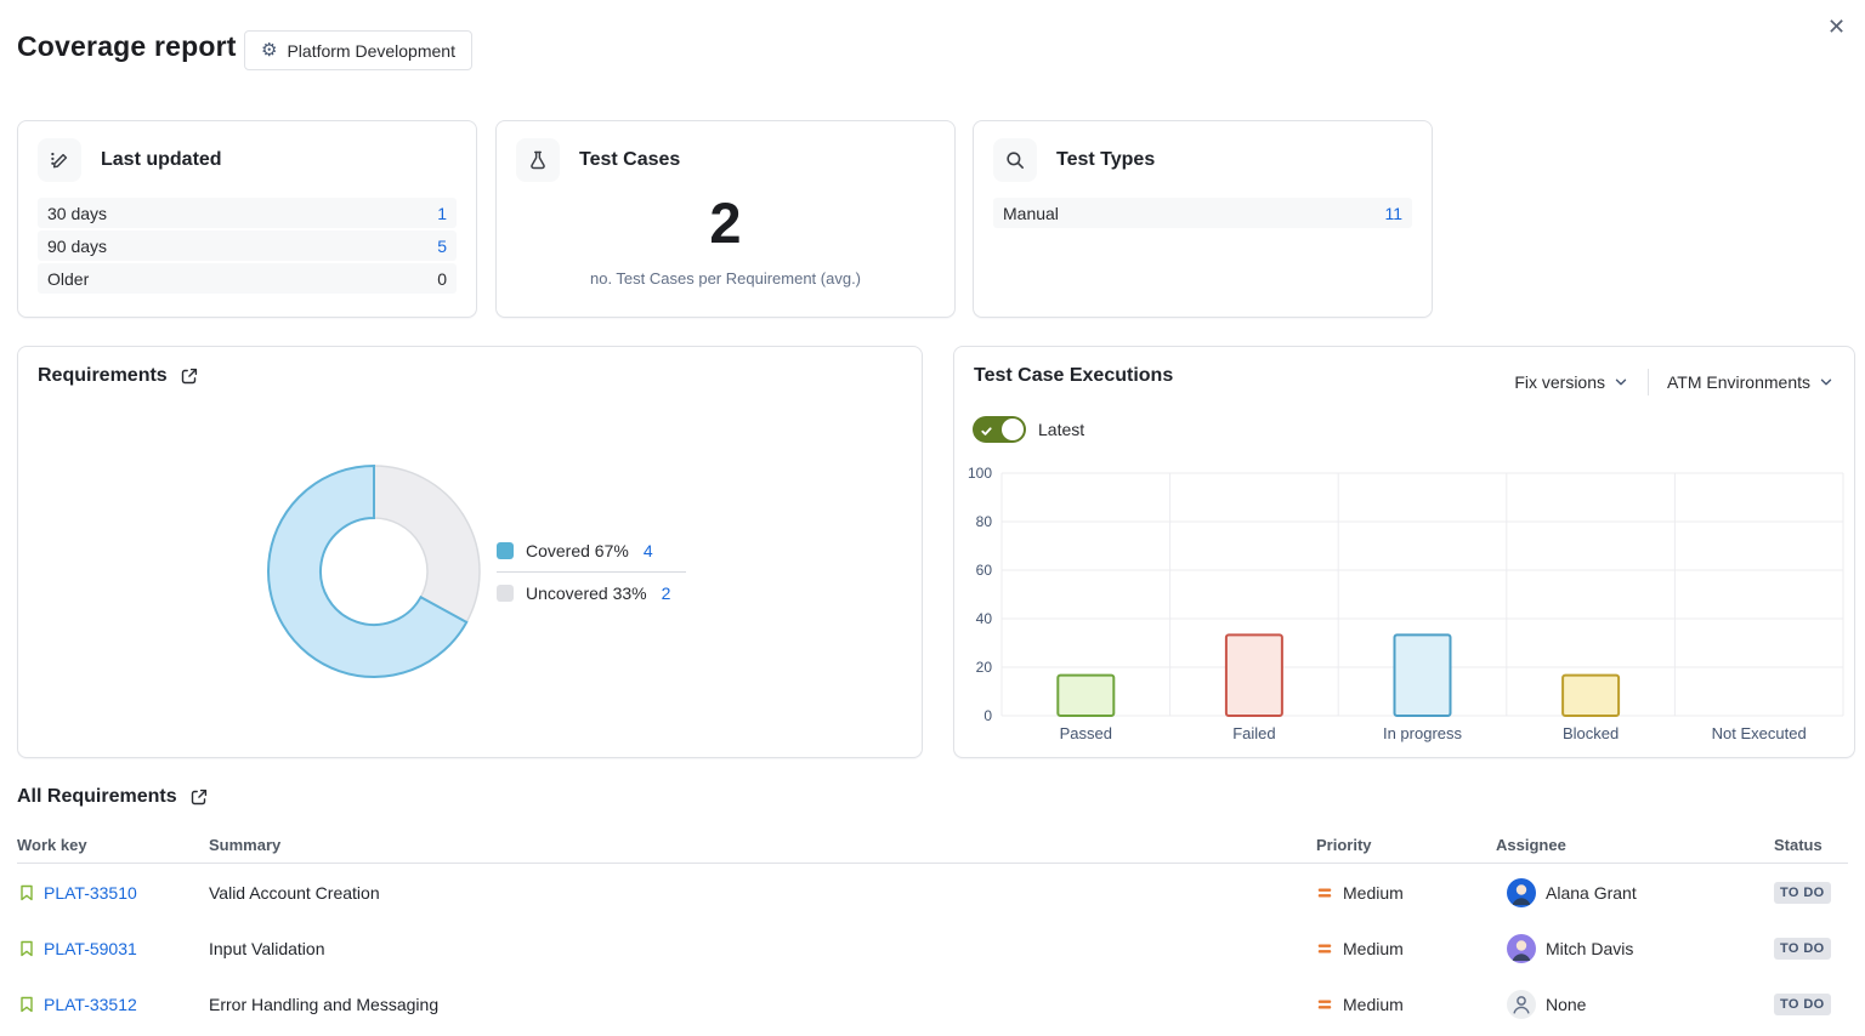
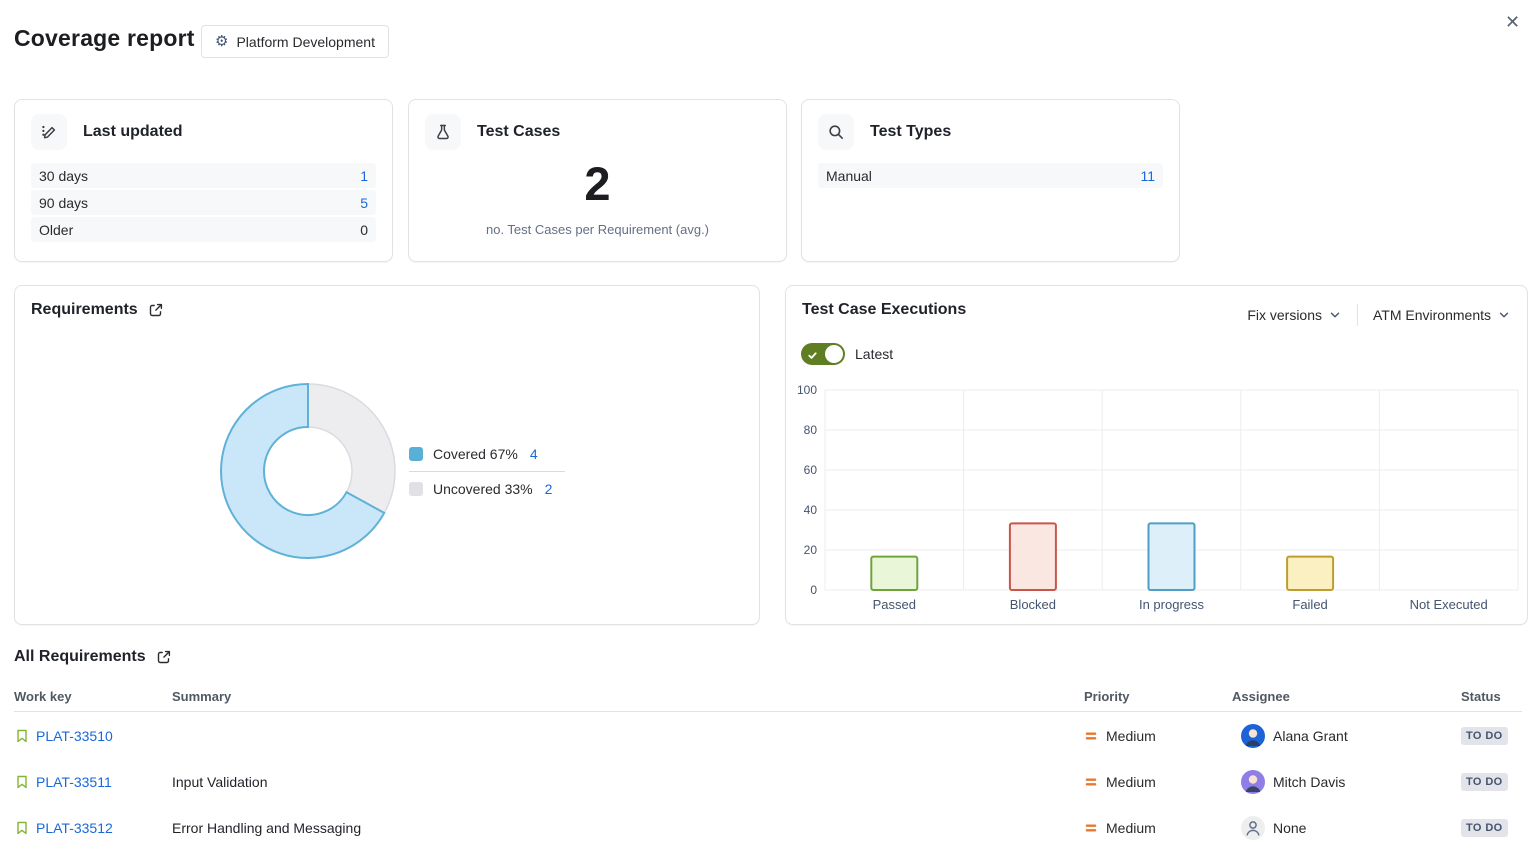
  Coverage report
  ⚙
  Platform Development
  ✕
  Last updated
  30 days
  1
  90 days
  5
  Older
  0
  Test Cases
  2
  no. Test Cases per Requirement (avg.)
  Test Types
  Manual
  11
  Requirements
  Covered 67%
  4
  Uncovered 33%
  2
  Test Case Executions
  Fix versions
  ATM Environments
  Latest
  100
  80
  60
  40
  20
  0
  Passed
- Failed
+ Blocked
  In progress
- Blocked
+ Failed
  Not Executed
  All Requirements
  Work key
  Summary
  Priority
  Assignee
  Status
  PLAT-33510
- Valid Account Creation
  Medium
  Alana Grant
  TO DO
- PLAT-59031
+ PLAT-33511
  Input Validation
  Medium
  Mitch Davis
  TO DO
  PLAT-33512
  Error Handling and Messaging
  Medium
  None
  TO DO
